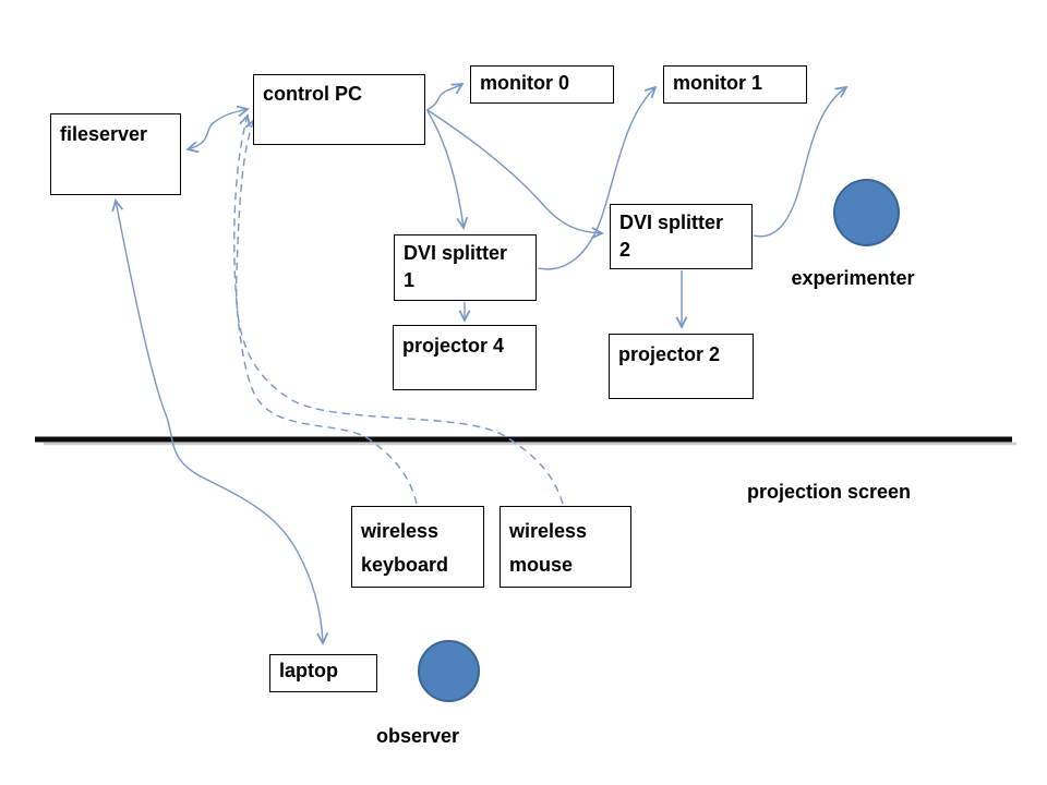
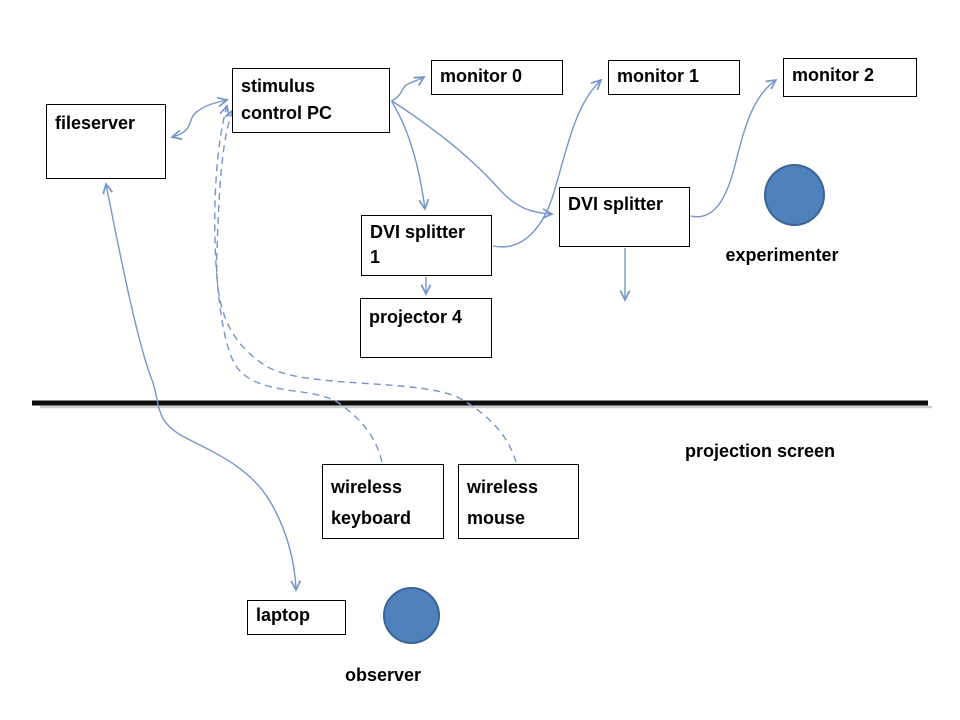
  fileserver
+ stimulus
  control PC
  monitor 0
  monitor 1
+ monitor 2
  DVI splitter
  1
  DVI splitter
- 2
  projector 4
- projector 2
  wireless
  keyboard
  wireless
  mouse
  laptop
  experimenter
  observer
  projection screen
